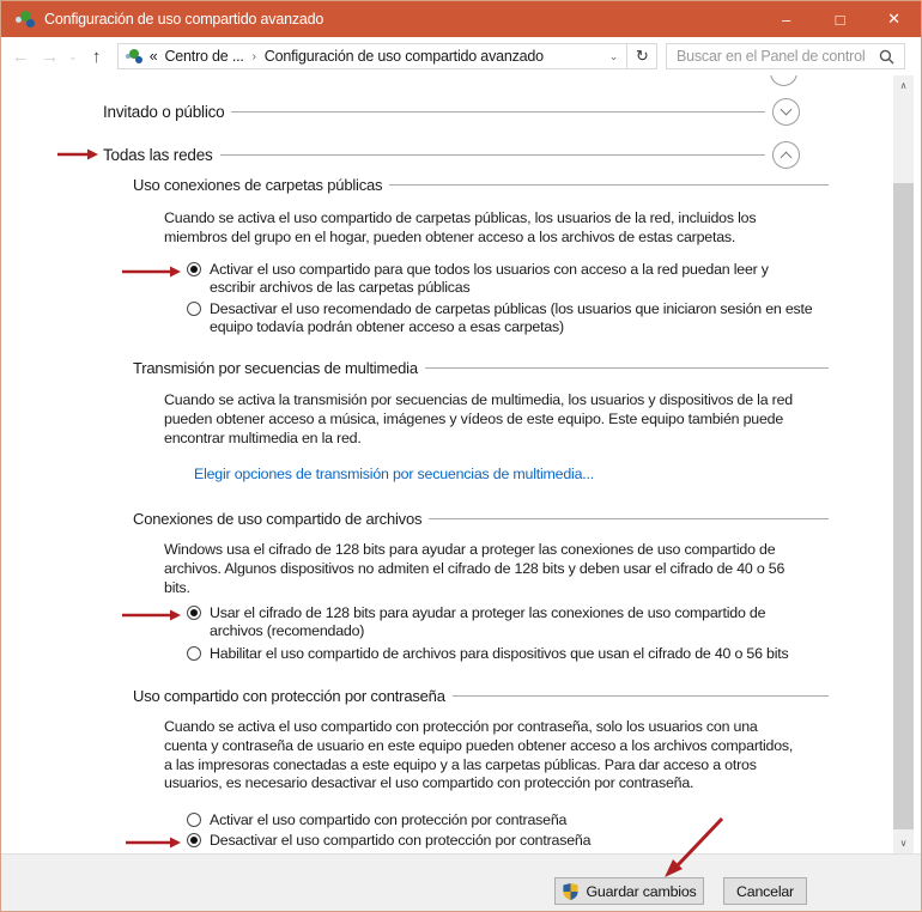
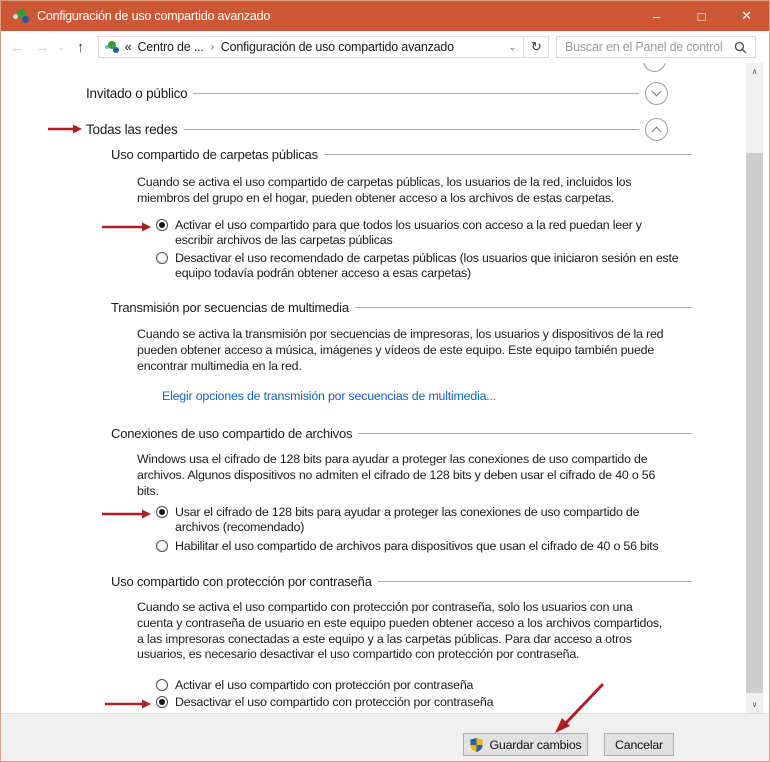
  Configuración de uso compartido avanzado
  –
  □
  ✕
  ←
  →
  ⌄
  ↑
  «
  Centro de ...
  ›
  Configuración de uso compartido avanzado
  ⌄
  ↻
  Buscar en el Panel de control
  Invitado o público
  Todas las redes
- Uso conexiones de carpetas públicas
+ Uso compartido de carpetas públicas
  Cuando se activa el uso compartido de carpetas públicas, los usuarios de la red, incluidos los
  miembros del grupo en el hogar, pueden obtener acceso a los archivos de estas carpetas.
  Activar el uso compartido para que todos los usuarios con acceso a la red puedan leer y
  escribir archivos de las carpetas públicas
  Desactivar el uso recomendado de carpetas públicas (los usuarios que iniciaron sesión en este
  equipo todavía podrán obtener acceso a esas carpetas)
  Transmisión por secuencias de multimedia
- Cuando se activa la transmisión por secuencias de multimedia, los usuarios y dispositivos de la red
+ Cuando se activa la transmisión por secuencias de impresoras, los usuarios y dispositivos de la red
  pueden obtener acceso a música, imágenes y vídeos de este equipo. Este equipo también puede
  encontrar multimedia en la red.
  Elegir opciones de transmisión por secuencias de multimedia...
  Conexiones de uso compartido de archivos
  Windows usa el cifrado de 128 bits para ayudar a proteger las conexiones de uso compartido de
  archivos. Algunos dispositivos no admiten el cifrado de 128 bits y deben usar el cifrado de 40 o 56
  bits.
  Usar el cifrado de 128 bits para ayudar a proteger las conexiones de uso compartido de
  archivos (recomendado)
  Habilitar el uso compartido de archivos para dispositivos que usan el cifrado de 40 o 56 bits
  Uso compartido con protección por contraseña
  Cuando se activa el uso compartido con protección por contraseña, solo los usuarios con una
  cuenta y contraseña de usuario en este equipo pueden obtener acceso a los archivos compartidos,
  a las impresoras conectadas a este equipo y a las carpetas públicas. Para dar acceso a otros
  usuarios, es necesario desactivar el uso compartido con protección por contraseña.
  Activar el uso compartido con protección por contraseña
  Desactivar el uso compartido con protección por contraseña
  ∧
  ∨
  Guardar cambios
  Cancelar
